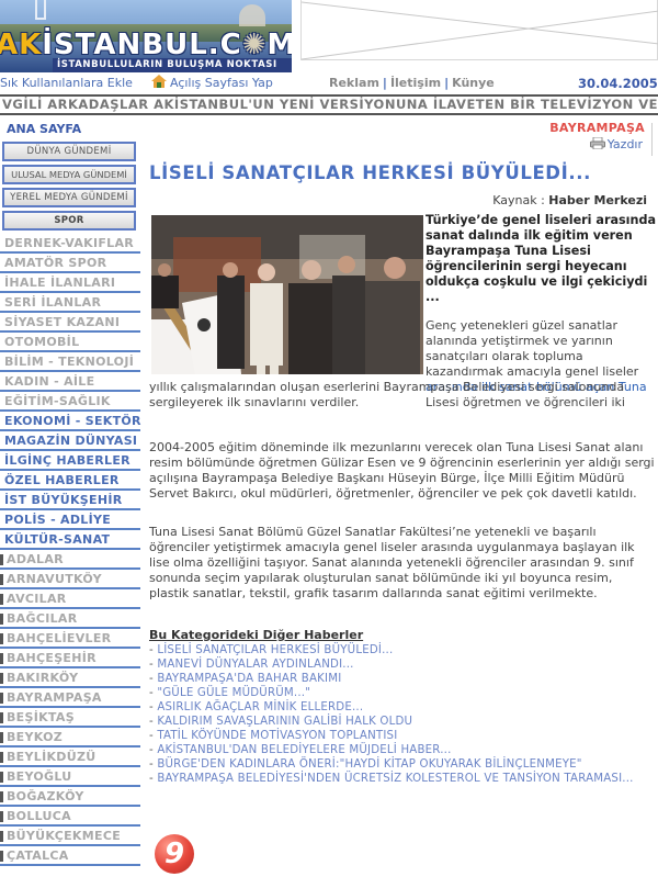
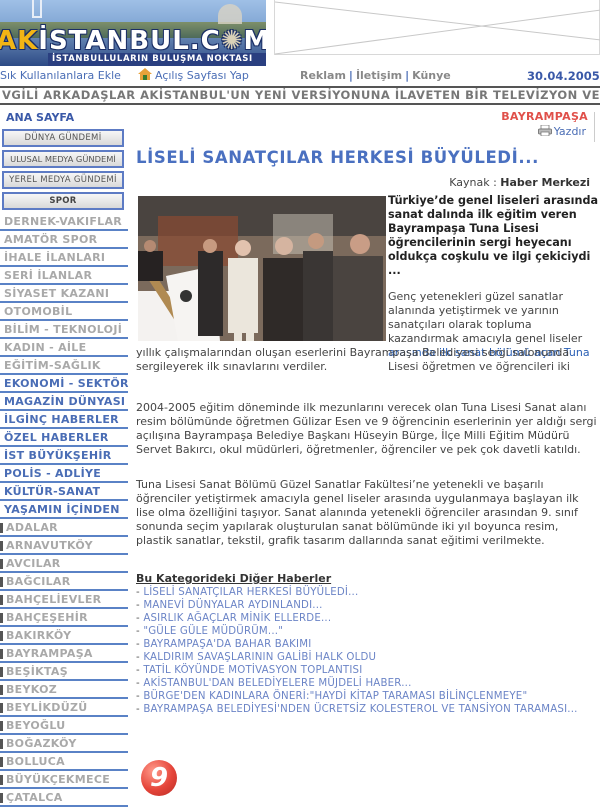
  AKİSTANBUL.C✺M
  İSTANBULLULARIN BULUŞMA NOKTASI
  Sık Kullanılanlara Ekle
  Açılış Sayfası Yap
  Reklam | İletişim | Künye
  30.04.2005
  VGİLİ ARKADAŞLAR AKİSTANBUL'UN YENİ VERSİYONUNA İLAVETEN BİR TELEVİZYON VE
  ANA SAYFA
  DÜNYA GÜNDEMİ
  ULUSAL MEDYA GÜNDEMİ
  YEREL MEDYA GÜNDEMİ
  SPOR
  DERNEK-VAKIFLAR
  AMATÖR SPOR
  İHALE İLANLARI
  SERİ İLANLAR
  SİYASET KAZANI
  OTOMOBİL
  BİLİM - TEKNOLOJİ
  KADIN - AİLE
  EĞİTİM-SAĞLIK
  EKONOMİ - SEKTÖR
  MAGAZİN DÜNYASI
  İLGİNÇ HABERLER
  ÖZEL HABERLER
  İST BÜYÜKŞEHİR
  POLİS - ADLİYE
  KÜLTÜR-SANAT
+ YAŞAMIN İÇİNDEN
  ADALAR
  ARNAVUTKÖY
  AVCILAR
  BAĞCILAR
  BAHÇELİEVLER
  BAHÇEŞEHİR
  BAKIRKÖY
  BAYRAMPAŞA
  BEŞİKTAŞ
  BEYKOZ
  BEYLİKDÜZÜ
  BEYOĞLU
  BOĞAZKÖY
  BOLLUCA
  BÜYÜKÇEKMECE
  ÇATALCA
  BAYRAMPAŞA
  Yazdır
  LİSELİ SANATÇILAR HERKESİ BÜYÜLEDİ...
  Kaynak : Haber Merkezi
  Türkiye’de genel liseleri arasında sanat dalında ilk eğitim veren Bayrampaşa Tuna Lisesi öğrencilerinin sergi heyecanı oldukça coşkulu ve ilgi çekiciydi ...
  Genç yetenekleri güzel sanatlar alanında yetiştirmek ve yarının sanatçıları olarak topluma kazandırmak amacıyla genel liseler arasında ilk sanat bölümü açan Tuna Lisesi öğretmen ve öğrencileri iki
  yıllık çalışmalarından oluşan eserlerini Bayrampaşa Belediyesi sergi salonunda sergileyerek ilk sınavlarını verdiler.
  2004-2005 eğitim döneminde ilk mezunlarını verecek olan Tuna Lisesi Sanat alanı resim bölümünde öğretmen Gülizar Esen ve 9 öğrencinin eserlerinin yer aldığı sergi açılışına Bayrampaşa Belediye Başkanı Hüseyin Bürge, İlçe Milli Eğitim Müdürü Servet Bakırcı, okul müdürleri, öğretmenler, öğrenciler ve pek çok davetli katıldı.
  Tuna Lisesi Sanat Bölümü Güzel Sanatlar Fakültesi’ne yetenekli ve başarılı öğrenciler yetiştirmek amacıyla genel liseler arasında uygulanmaya başlayan ilk lise olma özelliğini taşıyor. Sanat alanında yetenekli öğrenciler arasından 9. sınıf sonunda seçim yapılarak oluşturulan sanat bölümünde iki yıl boyunca resim, plastik sanatlar, tekstil, grafik tasarım dallarında sanat eğitimi verilmekte.
  Bu Kategorideki Diğer Haberler
  - LİSELİ SANATÇILAR HERKESİ BÜYÜLEDİ...
  - MANEVİ DÜNYALAR AYDINLANDI...
- - BAYRAMPAŞA'DA BAHAR BAKIMI
+ - ASIRLIK AĞAÇLAR MİNİK ELLERDE...
  - "GÜLE GÜLE MÜDÜRÜM..."
- - ASIRLIK AĞAÇLAR MİNİK ELLERDE...
+ - BAYRAMPAŞA'DA BAHAR BAKIMI
  - KALDIRIM SAVAŞLARININ GALİBİ HALK OLDU
  - TATİL KÖYÜNDE MOTİVASYON TOPLANTISI
  - AKİSTANBUL'DAN BELEDİYELERE MÜJDELİ HABER...
- - BÜRGE'DEN KADINLARA ÖNERİ:"HAYDİ KİTAP OKUYARAK BİLİNÇLENMEYE"
+ - BÜRGE'DEN KADINLARA ÖNERİ:"HAYDİ KİTAP TARAMASI BİLİNÇLENMEYE"
  - BAYRAMPAŞA BELEDİYESİ'NDEN ÜCRETSİZ KOLESTEROL VE TANSİYON TARAMASI...
  9
